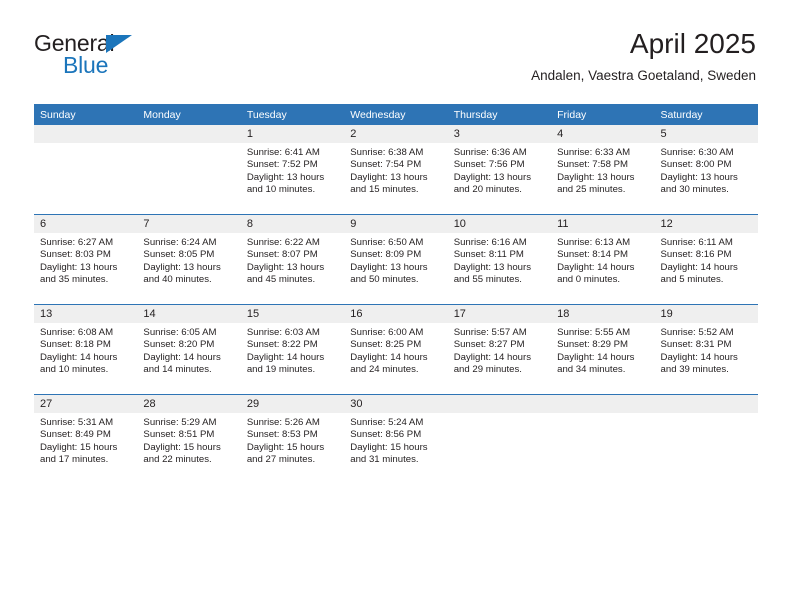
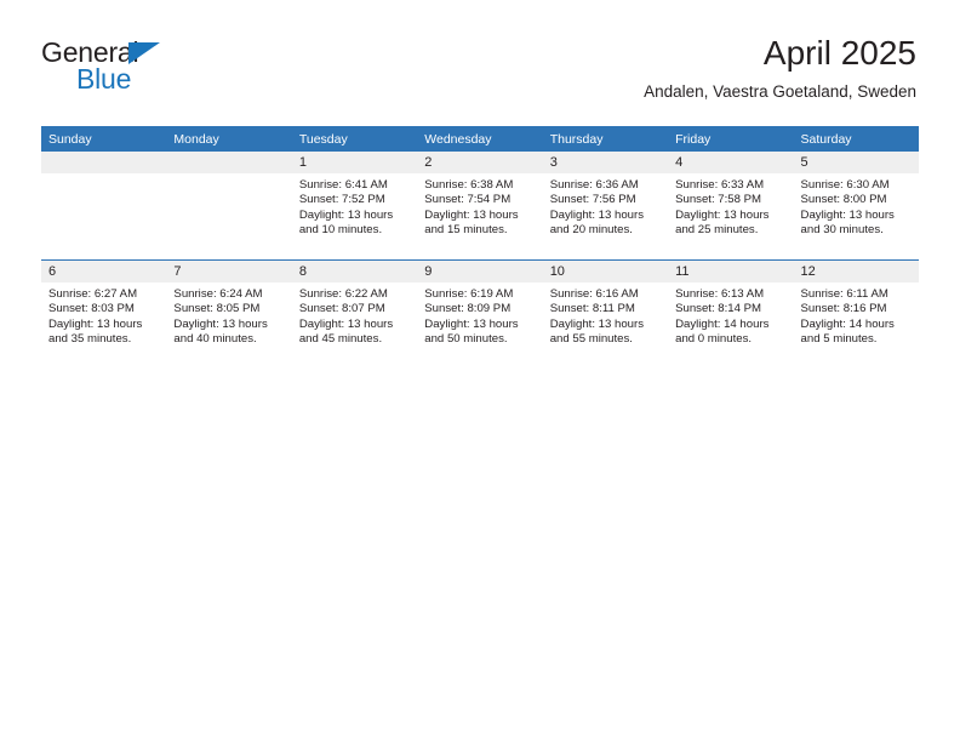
  General
  Blue
  April 2025
  Andalen, Vaestra Goetaland, Sweden
  Sunday	Monday	Tuesday	Wednesday	Thursday	Friday	Saturday
  		1Sunrise: 6:41 AMSunset: 7:52 PMDaylight: 13 hoursand 10 minutes.	2Sunrise: 6:38 AMSunset: 7:54 PMDaylight: 13 hoursand 15 minutes.	3Sunrise: 6:36 AMSunset: 7:56 PMDaylight: 13 hoursand 20 minutes.	4Sunrise: 6:33 AMSunset: 7:58 PMDaylight: 13 hoursand 25 minutes.	5Sunrise: 6:30 AMSunset: 8:00 PMDaylight: 13 hoursand 30 minutes.
- 6Sunrise: 6:27 AMSunset: 8:03 PMDaylight: 13 hoursand 35 minutes.	7Sunrise: 6:24 AMSunset: 8:05 PMDaylight: 13 hoursand 40 minutes.	8Sunrise: 6:22 AMSunset: 8:07 PMDaylight: 13 hoursand 45 minutes.	9Sunrise: 6:50 AMSunset: 8:09 PMDaylight: 13 hoursand 50 minutes.	10Sunrise: 6:16 AMSunset: 8:11 PMDaylight: 13 hoursand 55 minutes.	11Sunrise: 6:13 AMSunset: 8:14 PMDaylight: 14 hoursand 0 minutes.	12Sunrise: 6:11 AMSunset: 8:16 PMDaylight: 14 hoursand 5 minutes.
+ 6Sunrise: 6:27 AMSunset: 8:03 PMDaylight: 13 hoursand 35 minutes.	7Sunrise: 6:24 AMSunset: 8:05 PMDaylight: 13 hoursand 40 minutes.	8Sunrise: 6:22 AMSunset: 8:07 PMDaylight: 13 hoursand 45 minutes.	9Sunrise: 6:19 AMSunset: 8:09 PMDaylight: 13 hoursand 50 minutes.	10Sunrise: 6:16 AMSunset: 8:11 PMDaylight: 13 hoursand 55 minutes.	11Sunrise: 6:13 AMSunset: 8:14 PMDaylight: 14 hoursand 0 minutes.	12Sunrise: 6:11 AMSunset: 8:16 PMDaylight: 14 hoursand 5 minutes.
- 13Sunrise: 6:08 AMSunset: 8:18 PMDaylight: 14 hoursand 10 minutes.	14Sunrise: 6:05 AMSunset: 8:20 PMDaylight: 14 hoursand 14 minutes.	15Sunrise: 6:03 AMSunset: 8:22 PMDaylight: 14 hoursand 19 minutes.	16Sunrise: 6:00 AMSunset: 8:25 PMDaylight: 14 hoursand 24 minutes.	17Sunrise: 5:57 AMSunset: 8:27 PMDaylight: 14 hoursand 29 minutes.	18Sunrise: 5:55 AMSunset: 8:29 PMDaylight: 14 hoursand 34 minutes.	19Sunrise: 5:52 AMSunset: 8:31 PMDaylight: 14 hoursand 39 minutes.
- 27Sunrise: 5:31 AMSunset: 8:49 PMDaylight: 15 hoursand 17 minutes.	28Sunrise: 5:29 AMSunset: 8:51 PMDaylight: 15 hoursand 22 minutes.	29Sunrise: 5:26 AMSunset: 8:53 PMDaylight: 15 hoursand 27 minutes.	30Sunrise: 5:24 AMSunset: 8:56 PMDaylight: 15 hoursand 31 minutes.
